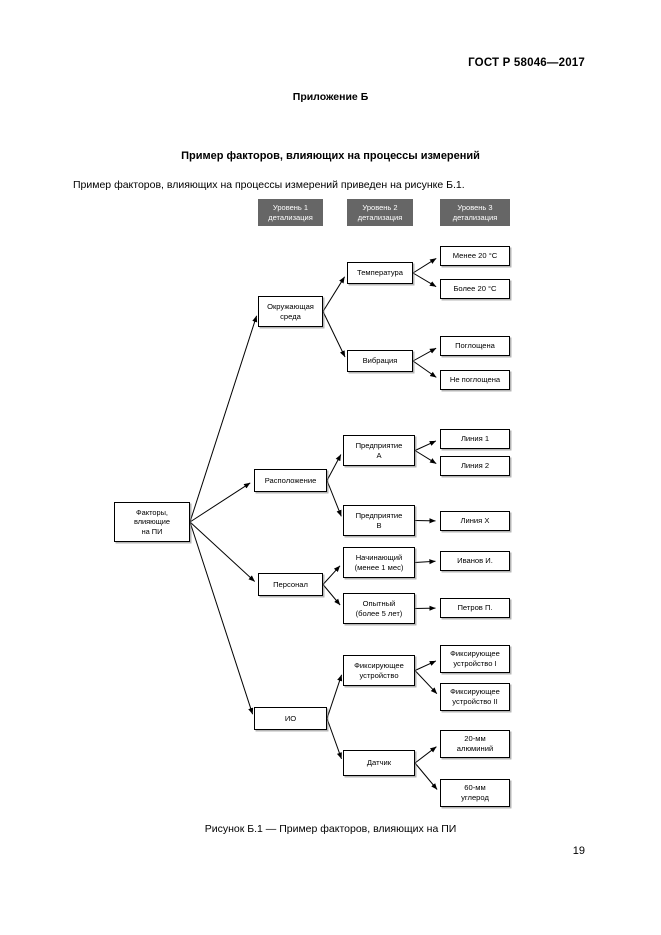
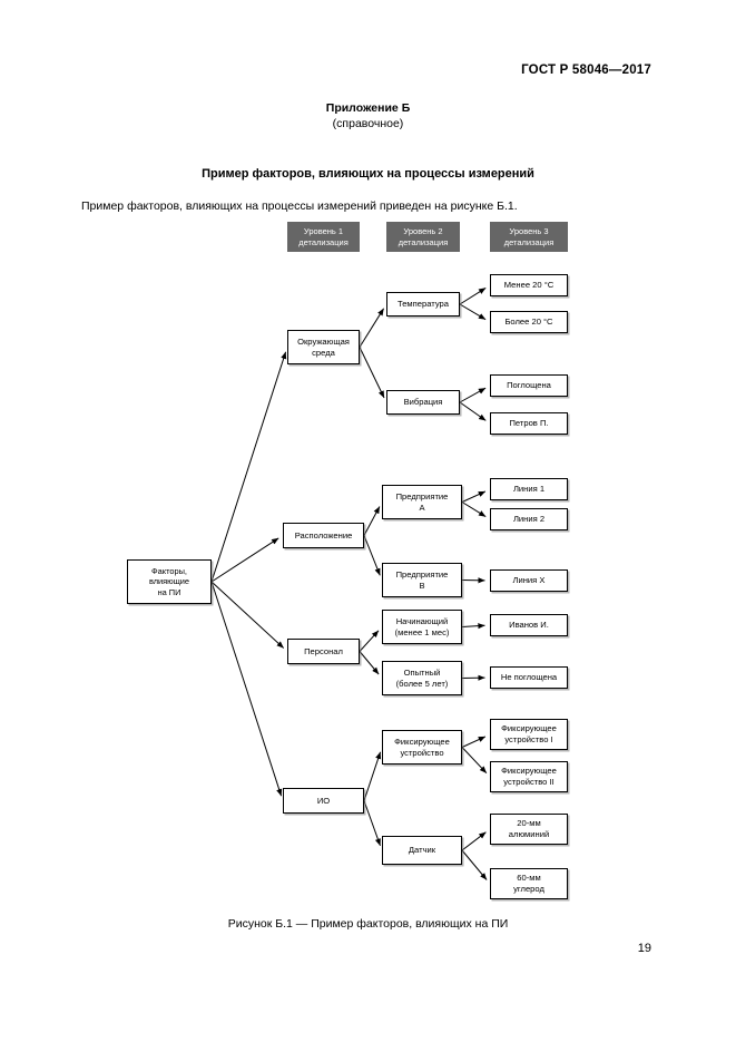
  ГОСТ Р 58046—2017
  Приложение Б
+ (справочное)
  Пример факторов, влияющих на процессы измерений
  Пример факторов, влияющих на процессы измерений приведен на рисунке Б.1.
  Уровень 1
  детализация
  Уровень 2
  детализация
  Уровень 3
  детализация
  Факторы,
  влияющие
  на ПИ
  Окружающая
  среда
  Расположение
  Персонал
  ИО
  Температура
  Вибрация
  Предприятие
  А
  Предприятие
  В
  Начинающий
  (менее 1 мес)
  Опытный
  (более 5 лет)
  Фиксирующее
  устройство
  Датчик
  Менее 20 °C
  Более 20 °C
  Поглощена
- Не поглощена
+ Петров П.
  Линия 1
  Линия 2
  Линия Х
  Иванов И.
- Петров П.
+ Не поглощена
  Фиксирующее
  устройство I
  Фиксирующее
  устройство II
  20-мм
  алюминий
  60-мм
  углерод
  Рисунок Б.1 — Пример факторов, влияющих на ПИ
  19
